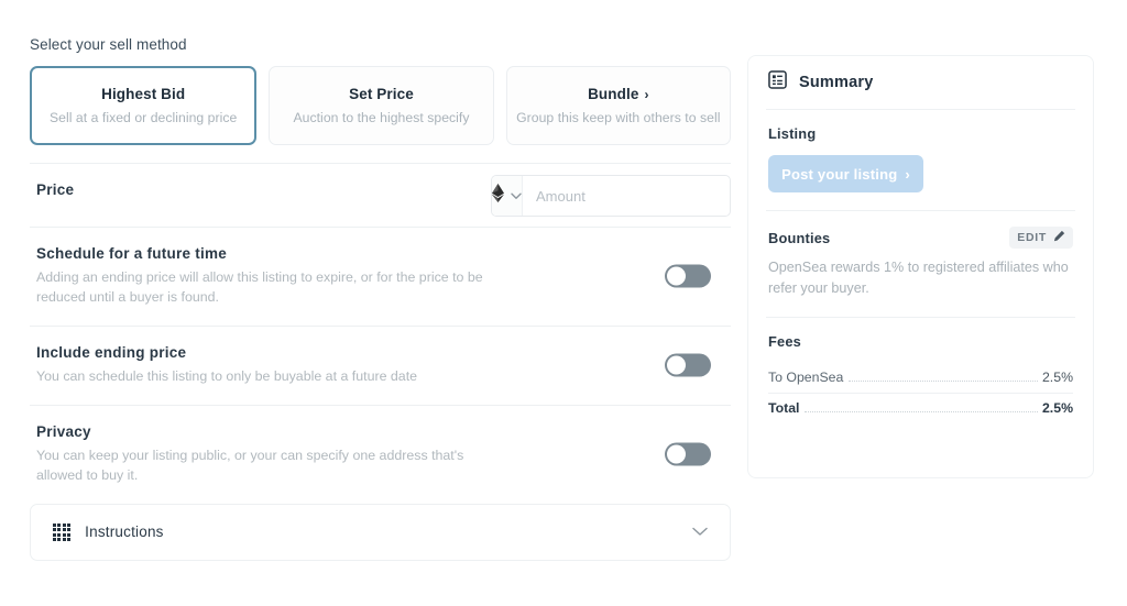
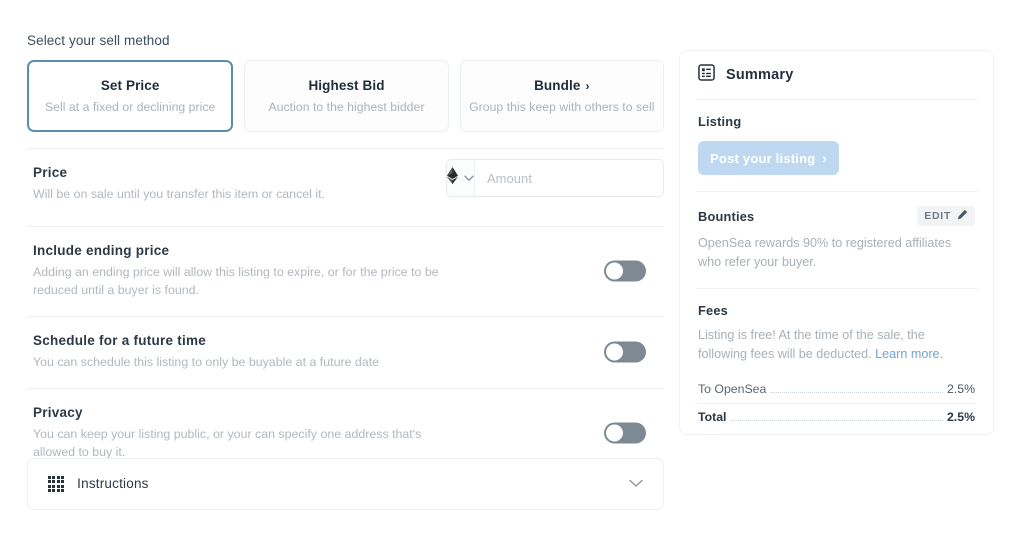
  Select your sell method
- Highest Bid
+ Set Price
  Sell at a fixed or declining price
- Set Price
+ Highest Bid
- Auction to the highest specify
+ Auction to the highest bidder
  Bundle
  ›
  Group this keep with others to sell
  Price
+ Will be on sale until you transfer this item or cancel it.
  Amount
- Schedule for a future time
+ Include ending price
  Adding an ending price will allow this listing to expire, or for the price to be reduced until a buyer is found.
- Include ending price
+ Schedule for a future time
  You can schedule this listing to only be buyable at a future date
  Privacy
  You can keep your listing public, or your can specify one address that's allowed to buy it.
  Instructions
  Summary
  Listing
  Post your listing
  ›
  Bounties
  EDIT
- OpenSea rewards 1% to registered affiliates who refer your buyer.
+ OpenSea rewards 90% to registered affiliates who refer your buyer.
  Fees
+ Listing is free! At the time of the sale, the following fees will be deducted. Learn more.
  To OpenSea
  2.5%
  Total
  2.5%
